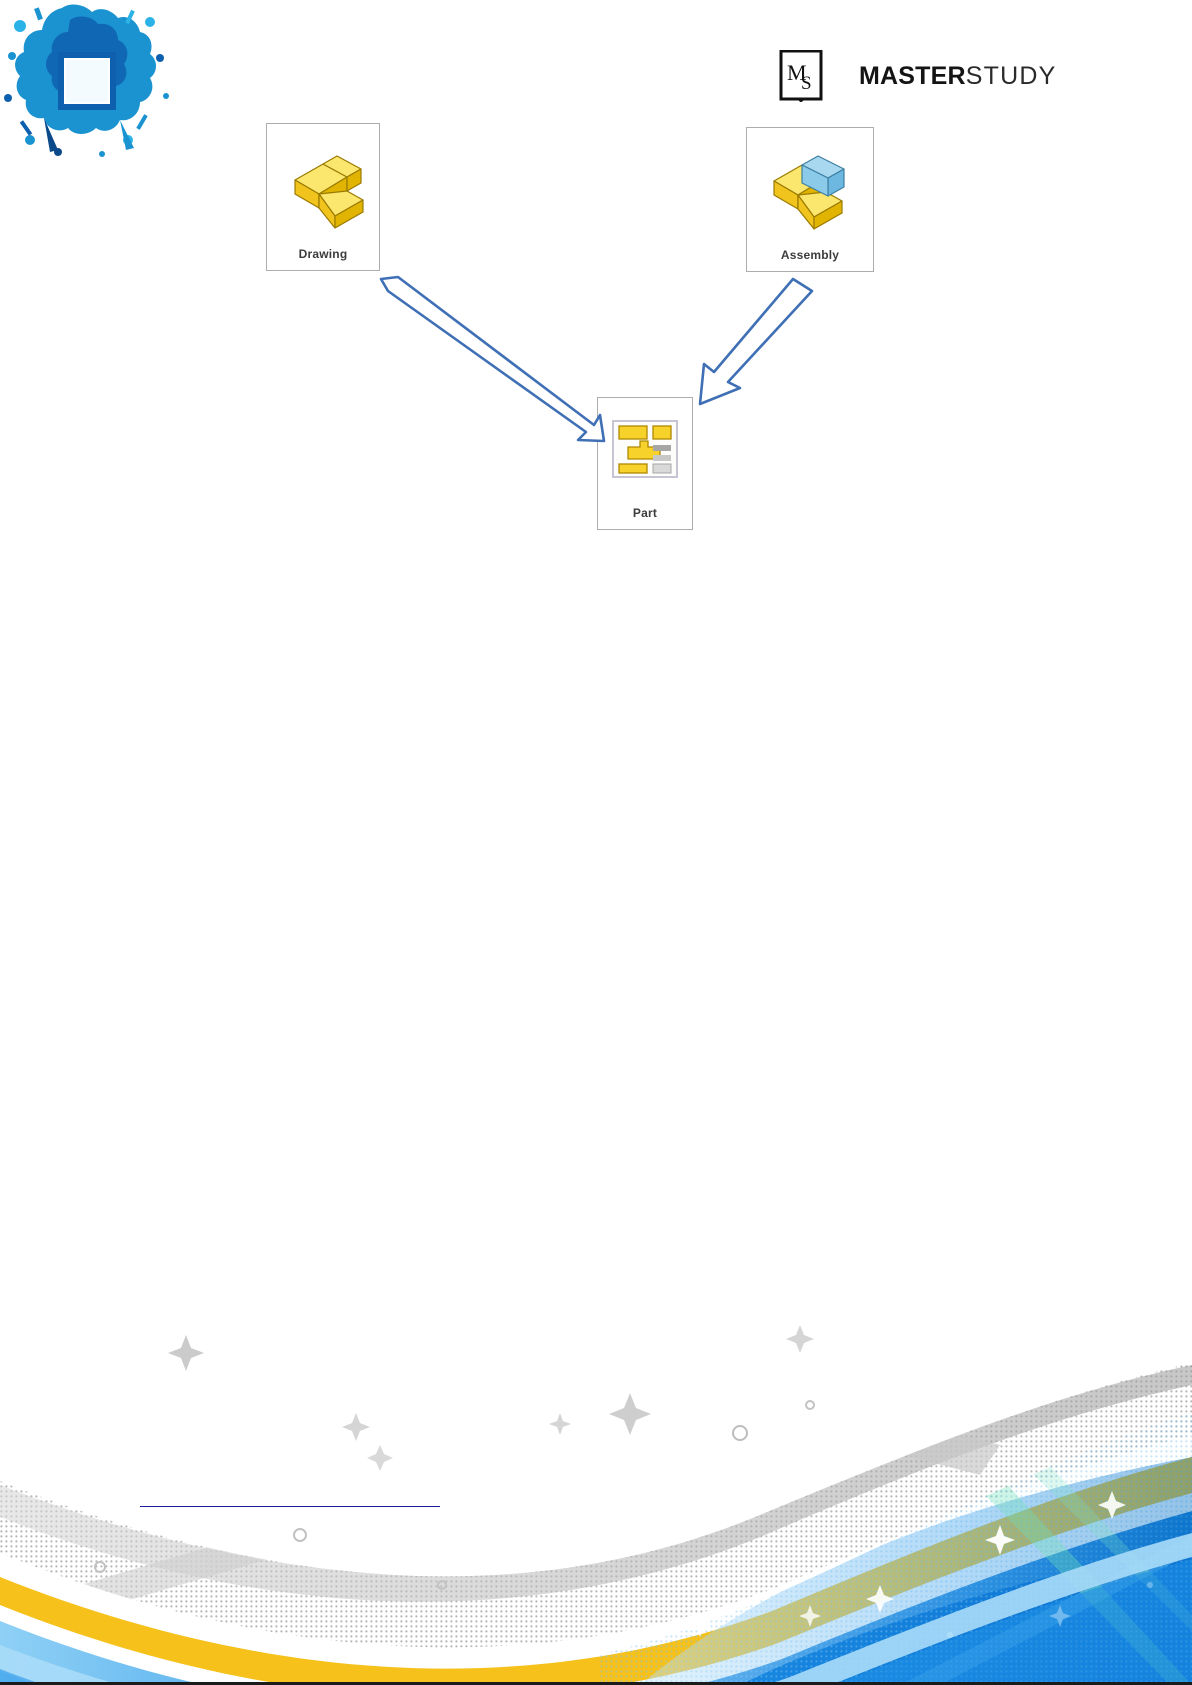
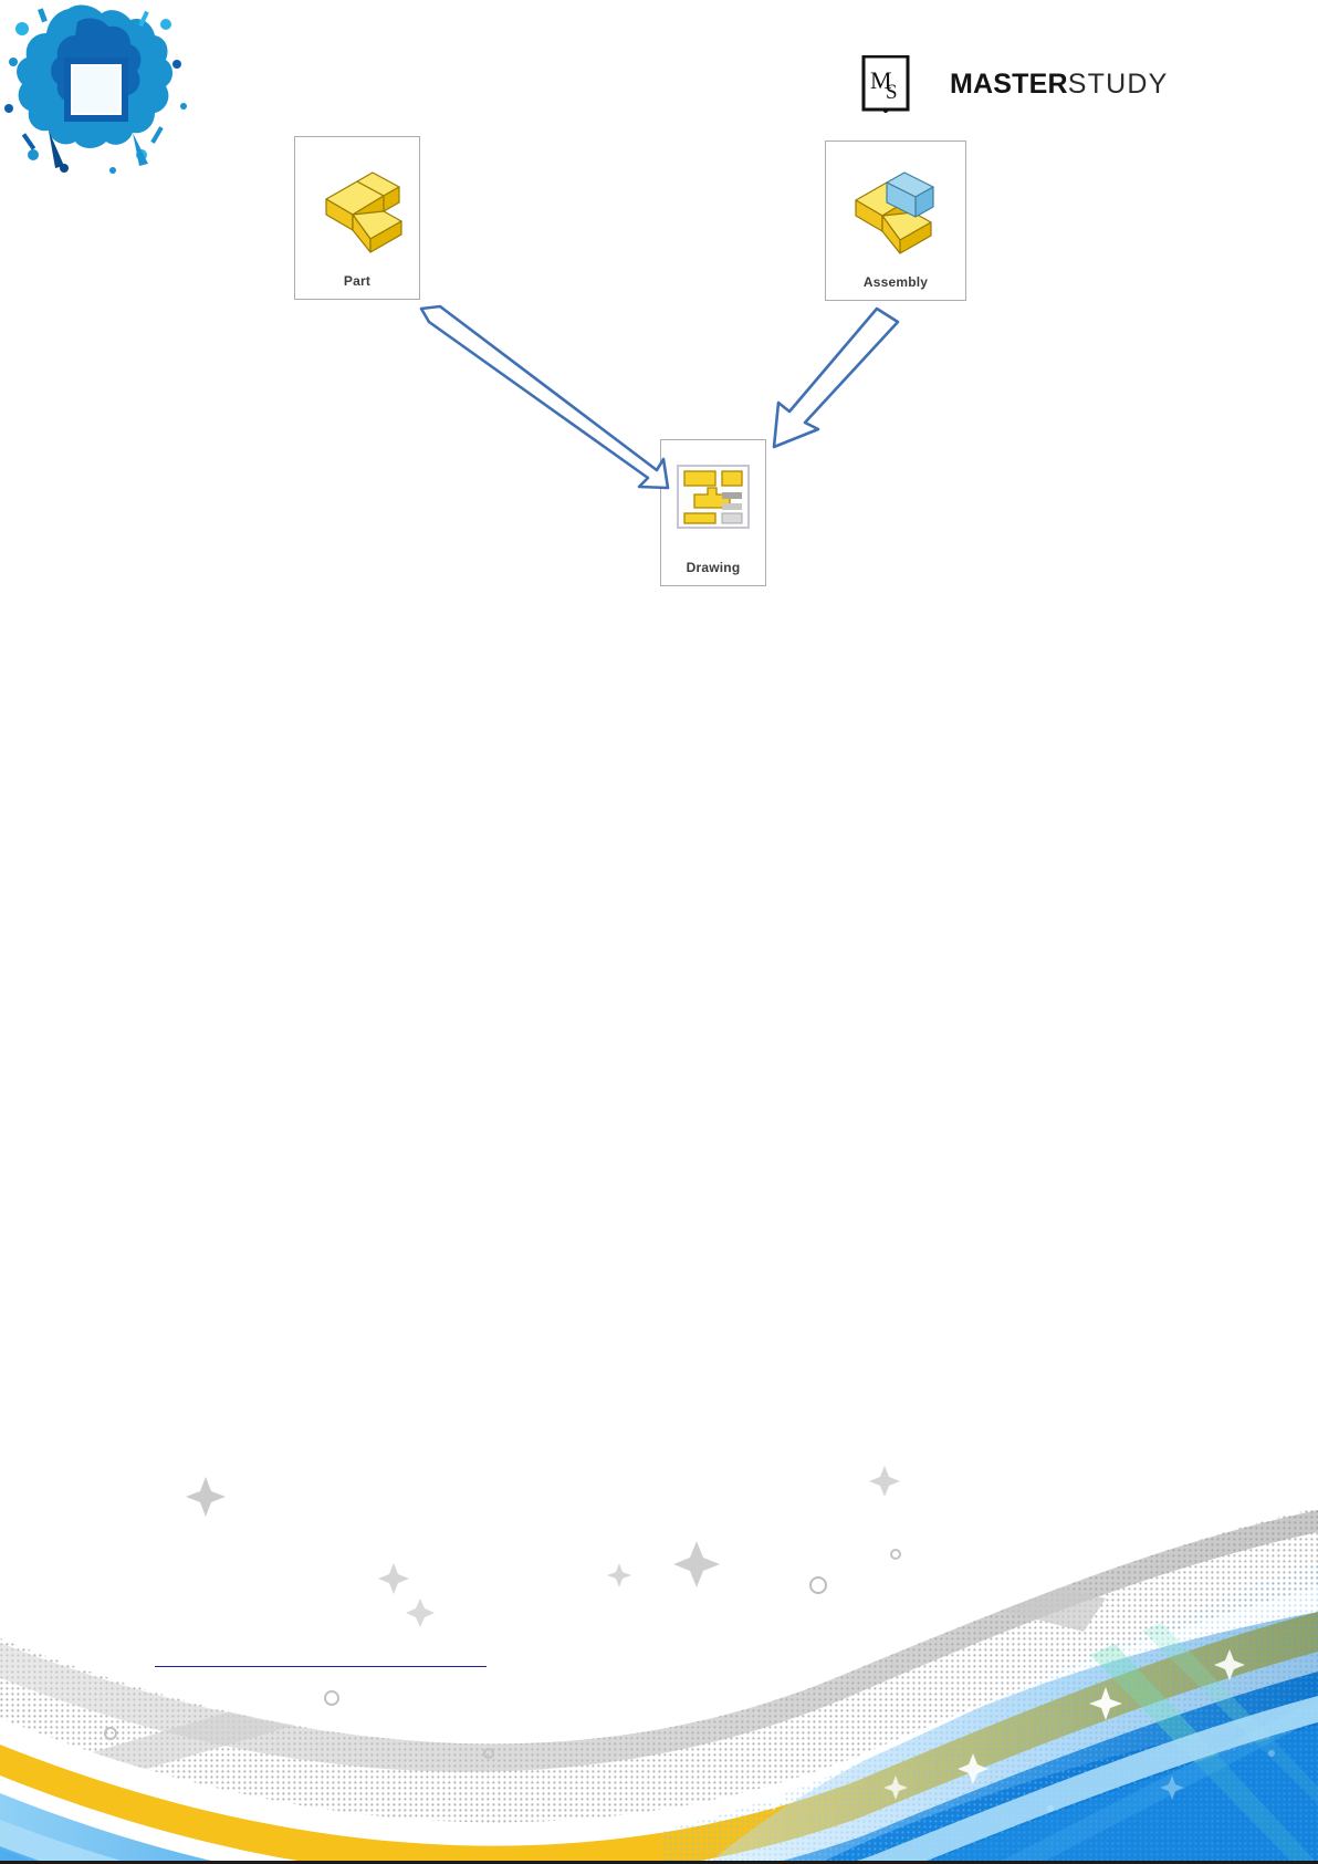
  M
  S
  MASTERSTUDY
- Drawing
+ Part
  Assembly
- Part
+ Drawing
